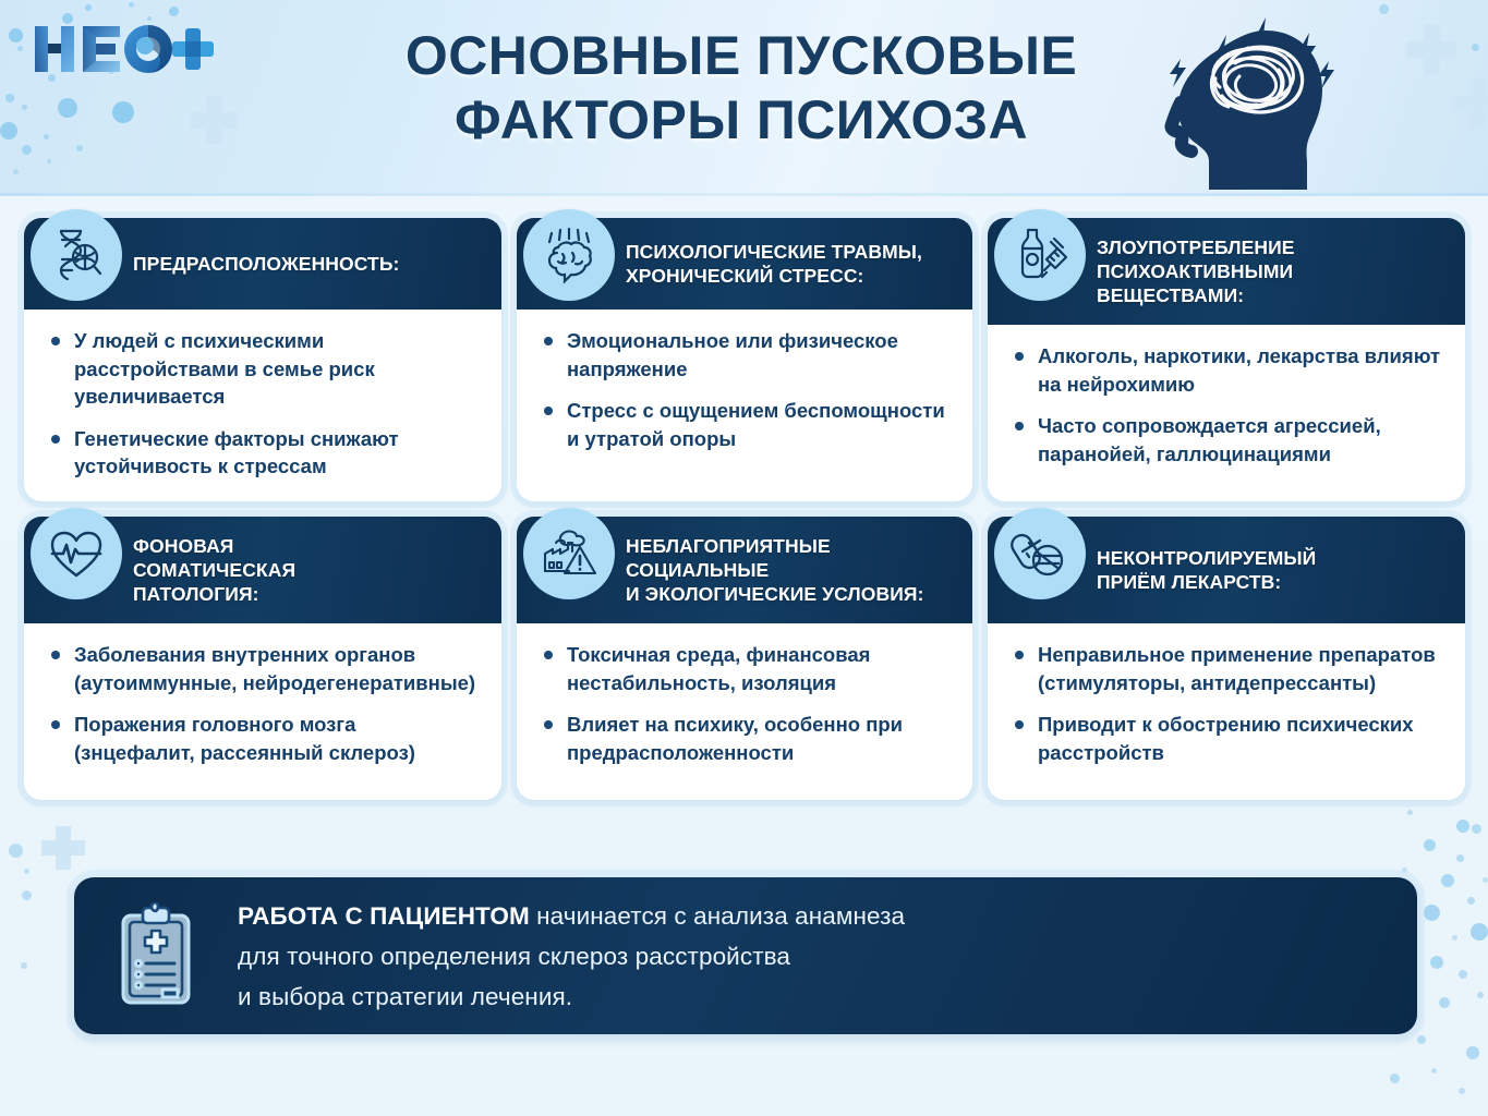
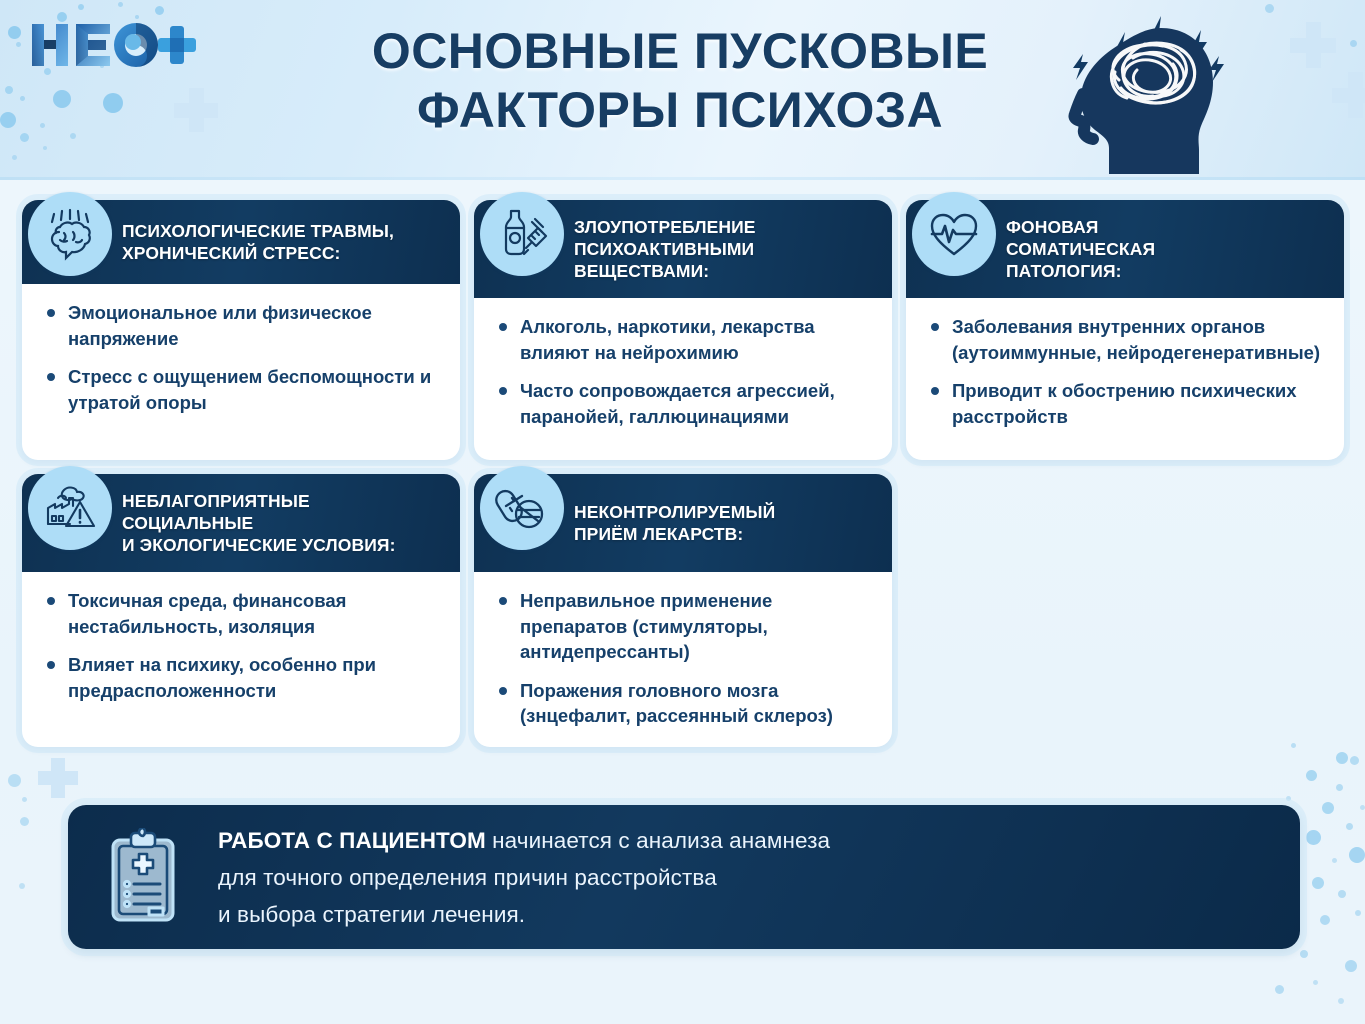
  ОСНОВНЫЕ ПУСКОВЫЕ
  ФАКТОРЫ ПСИХОЗА
- ПРЕДРАСПОЛОЖЕННОСТЬ:
- У людей с психическими расстройствами в семье риск увеличивается
- Генетические факторы снижают устойчивость к стрессам
  ПСИХОЛОГИЧЕСКИЕ ТРАВМЫ,
  ХРОНИЧЕСКИЙ СТРЕСС:
  Эмоциональное или физическое напряжение
  Стресс с ощущением беспомощности и утратой опоры
  ЗЛОУПОТРЕБЛЕНИЕ
  ПСИХОАКТИВНЫМИ
  ВЕЩЕСТВАМИ:
  Алкоголь, наркотики, лекарства влияют на нейрохимию
  Часто сопровождается агрессией, паранойей, галлюцинациями
  ФОНОВАЯ
  СОМАТИЧЕСКАЯ
  ПАТОЛОГИЯ:
  Заболевания внутренних органов (аутоиммунные, нейродегенеративные)
- Поражения головного мозга (знцефалит, рассеянный склероз)
+ Приводит к обострению психических расстройств
  НЕБЛАГОПРИЯТНЫЕ
  СОЦИАЛЬНЫЕ
  И ЭКОЛОГИЧЕСКИЕ УСЛОВИЯ:
  Токсичная среда, финансовая нестабильность, изоляция
  Влияет на психику, особенно при предрасположенности
  НЕКОНТРОЛИРУЕМЫЙ
  ПРИЁМ ЛЕКАРСТВ:
  Неправильное применение препаратов (стимуляторы, антидепрессанты)
- Приводит к обострению психических расстройств
+ Поражения головного мозга (знцефалит, рассеянный склероз)
  РАБОТА С ПАЦИЕНТОМ начинается с анализа анамнеза
- для точного определения склероз расстройства
+ для точного определения причин расстройства
  и выбора стратегии лечения.
